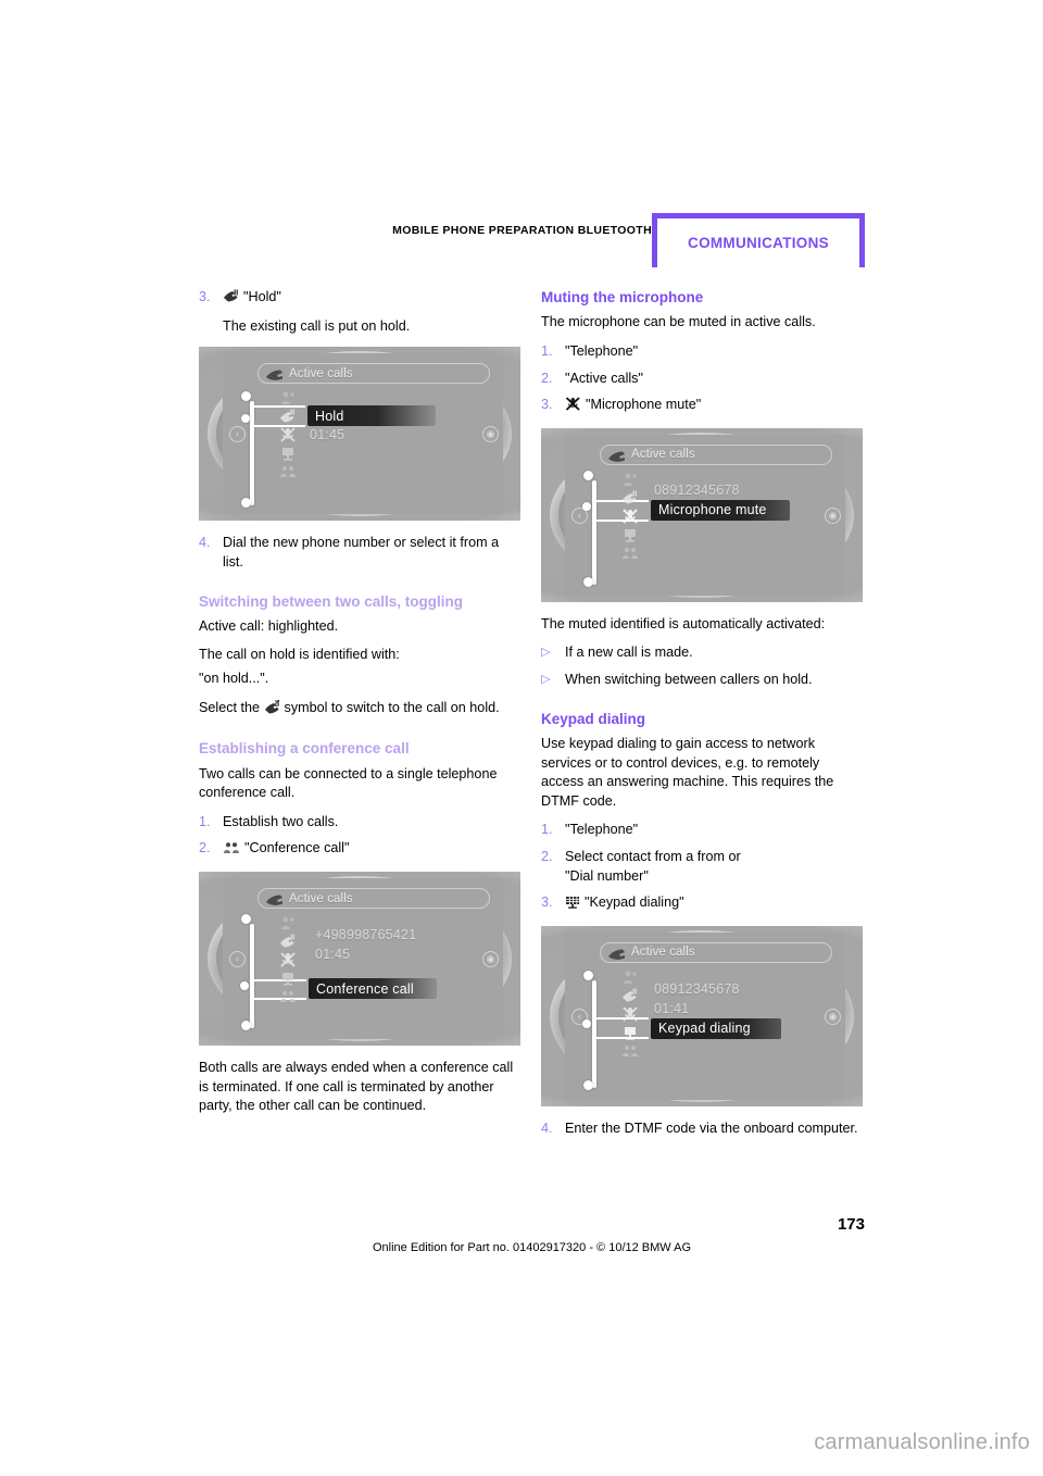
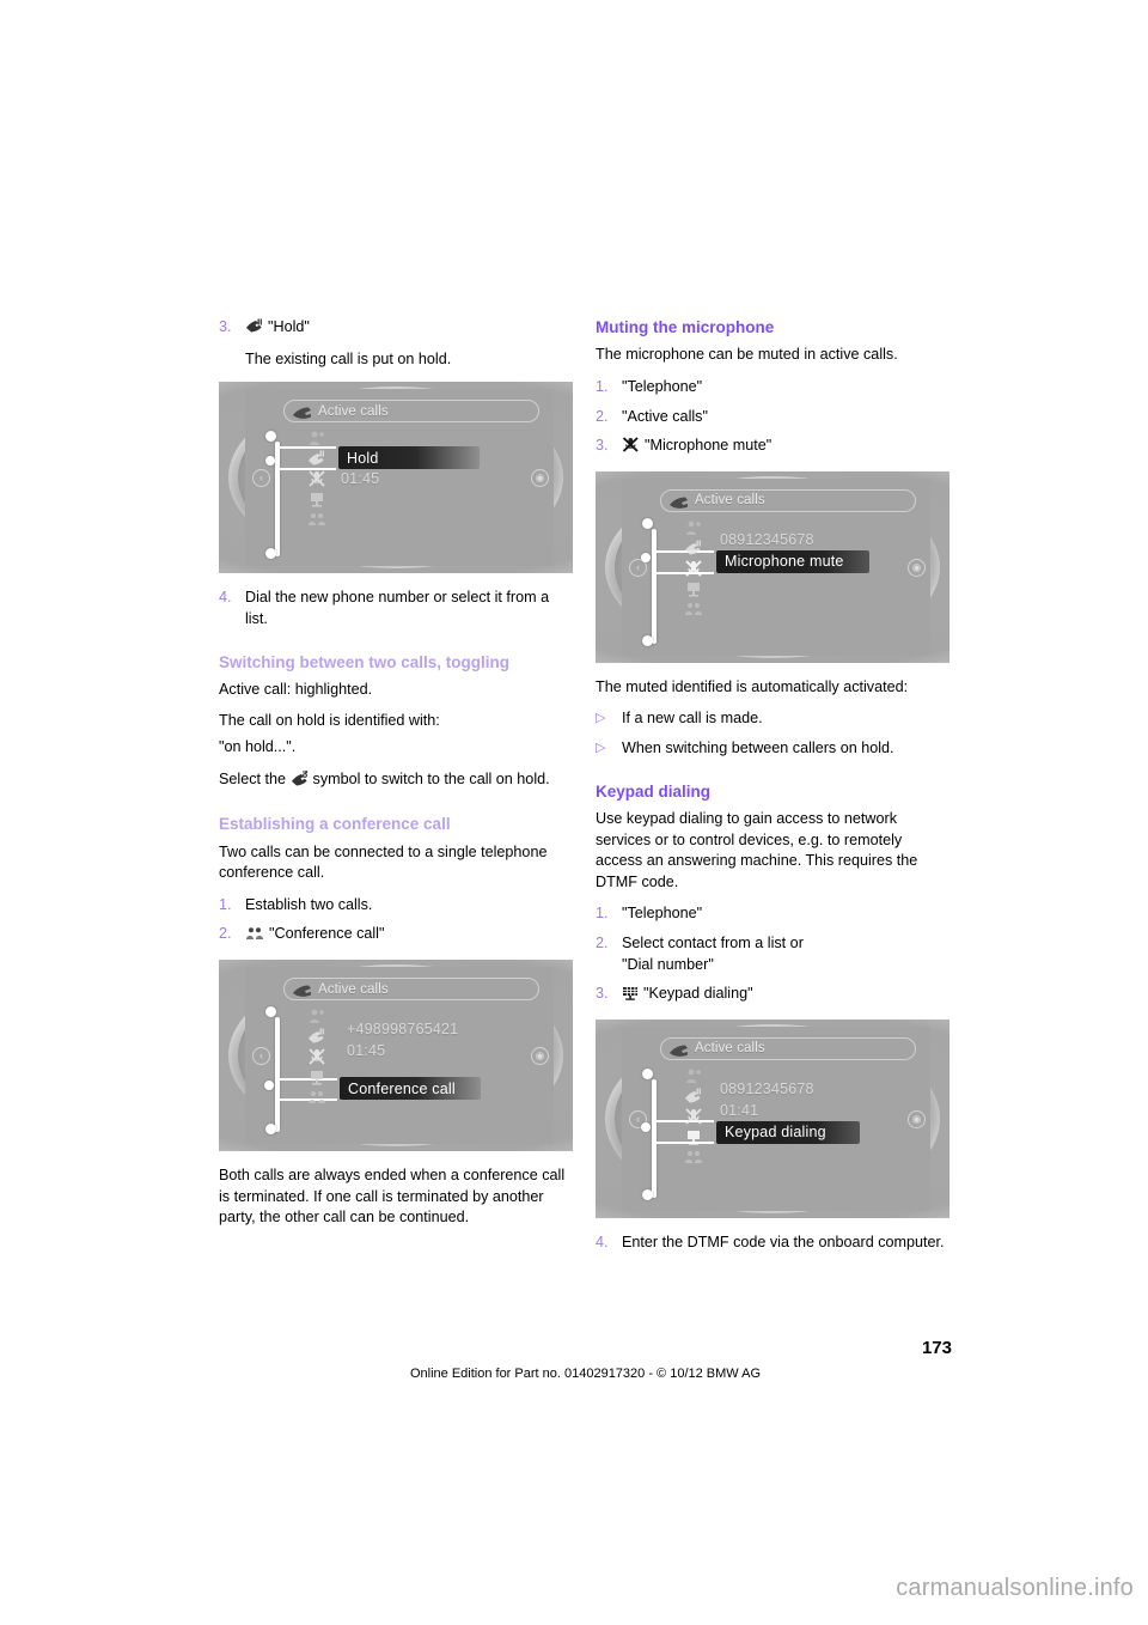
- MOBILE PHONE PREPARATION BLUETOOTH
- COMMUNICATIONS
  3.
  "Hold"
  The existing call is put on hold.
  Active calls
  ‹
  ◉
  Hold
  01:45
  4.
  Dial the new phone number or select it from a list.
  Switching between two calls, toggling
  Active call: highlighted.
  The call on hold is identified with:
  "on hold...".
  Select the symbol to switch to the call on hold.
  Establishing a conference call
  Two calls can be connected to a single telephone conference call.
  1.
  Establish two calls.
  2.
  "Conference call"
  Active calls
  ‹
  ◉
  +498998765421
  01:45
  Conference call
  Both calls are always ended when a conference call is terminated. If one call is terminated by another party, the other call can be continued.
  Muting the microphone
  The microphone can be muted in active calls.
  1.
  "Telephone"
  2.
  "Active calls"
  3.
  "Microphone mute"
  Active calls
  ‹
  ◉
  08912345678
  Microphone mute
  The muted identified is automatically activated:
  ▷
  If a new call is made.
  ▷
  When switching between callers on hold.
  Keypad dialing
  Use keypad dialing to gain access to network services or to control devices, e.g. to remotely access an answering machine. This requires the DTMF code.
  1.
  "Telephone"
  2.
- Select contact from a from or
+ Select contact from a list or
  "Dial number"
  3.
  "Keypad dialing"
  Active calls
  ‹
  ◉
  08912345678
  01:41
  Keypad dialing
  4.
  Enter the DTMF code via the onboard computer.
  173
  Online Edition for Part no. 01402917320 - © 10/12 BMW AG
  carmanualsonline.info
